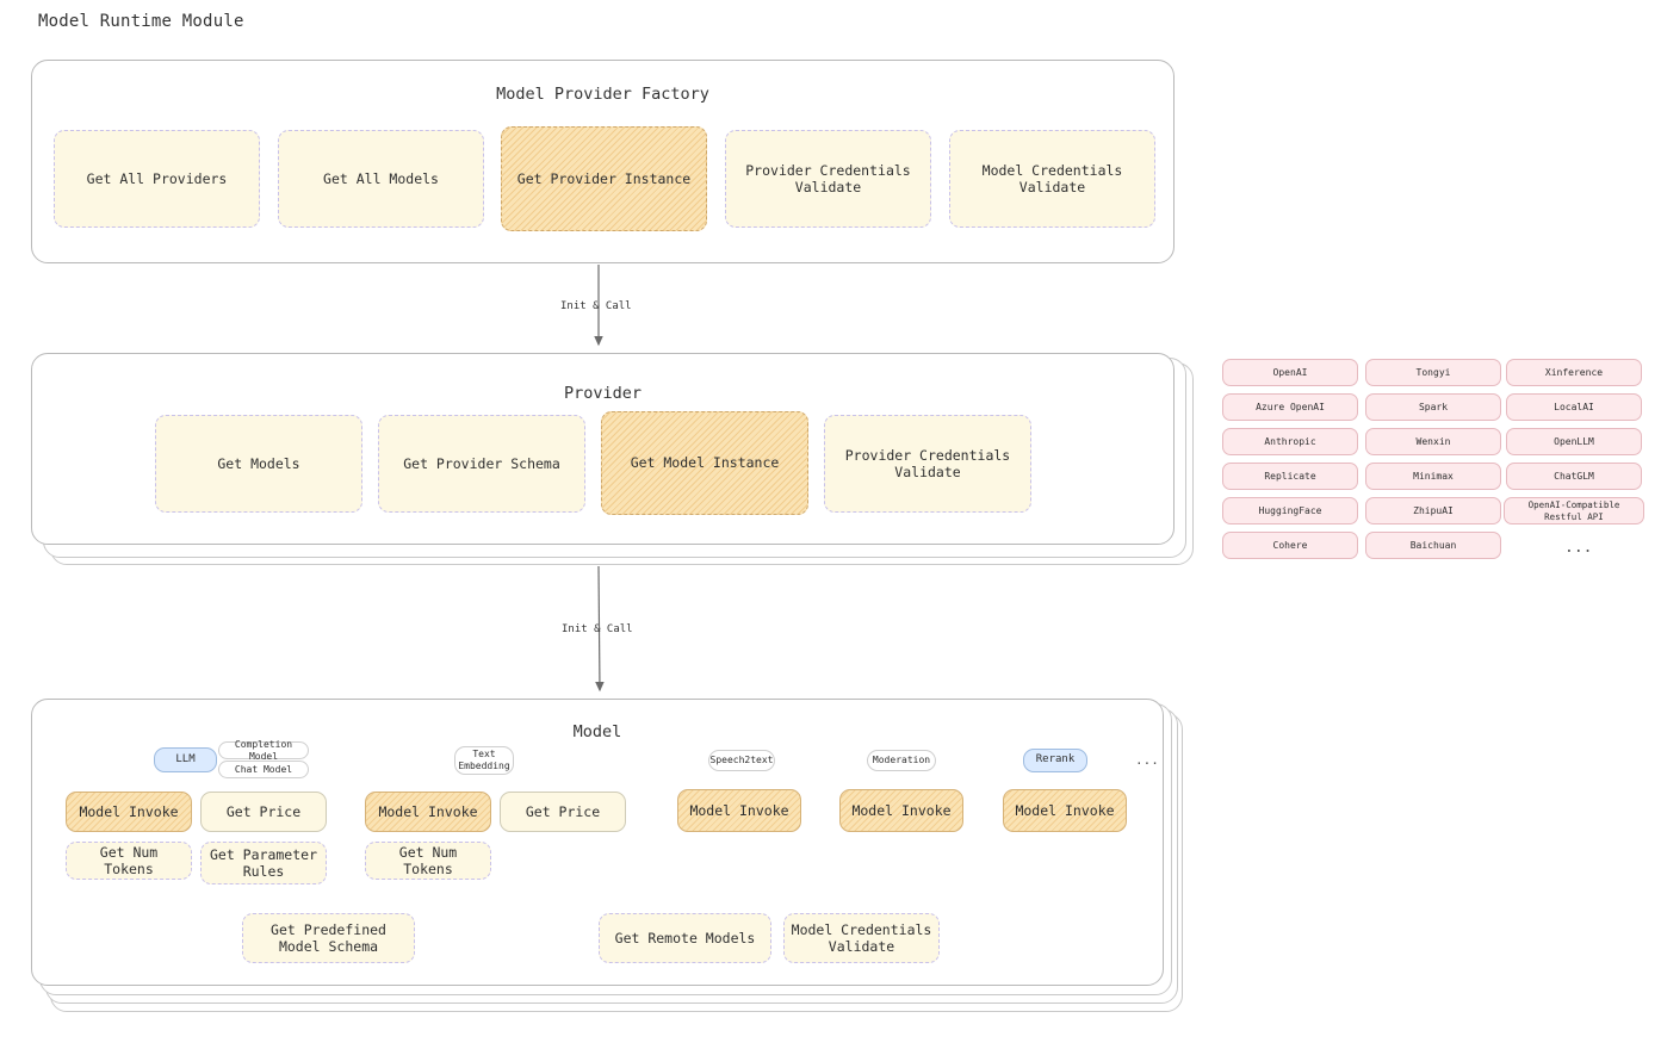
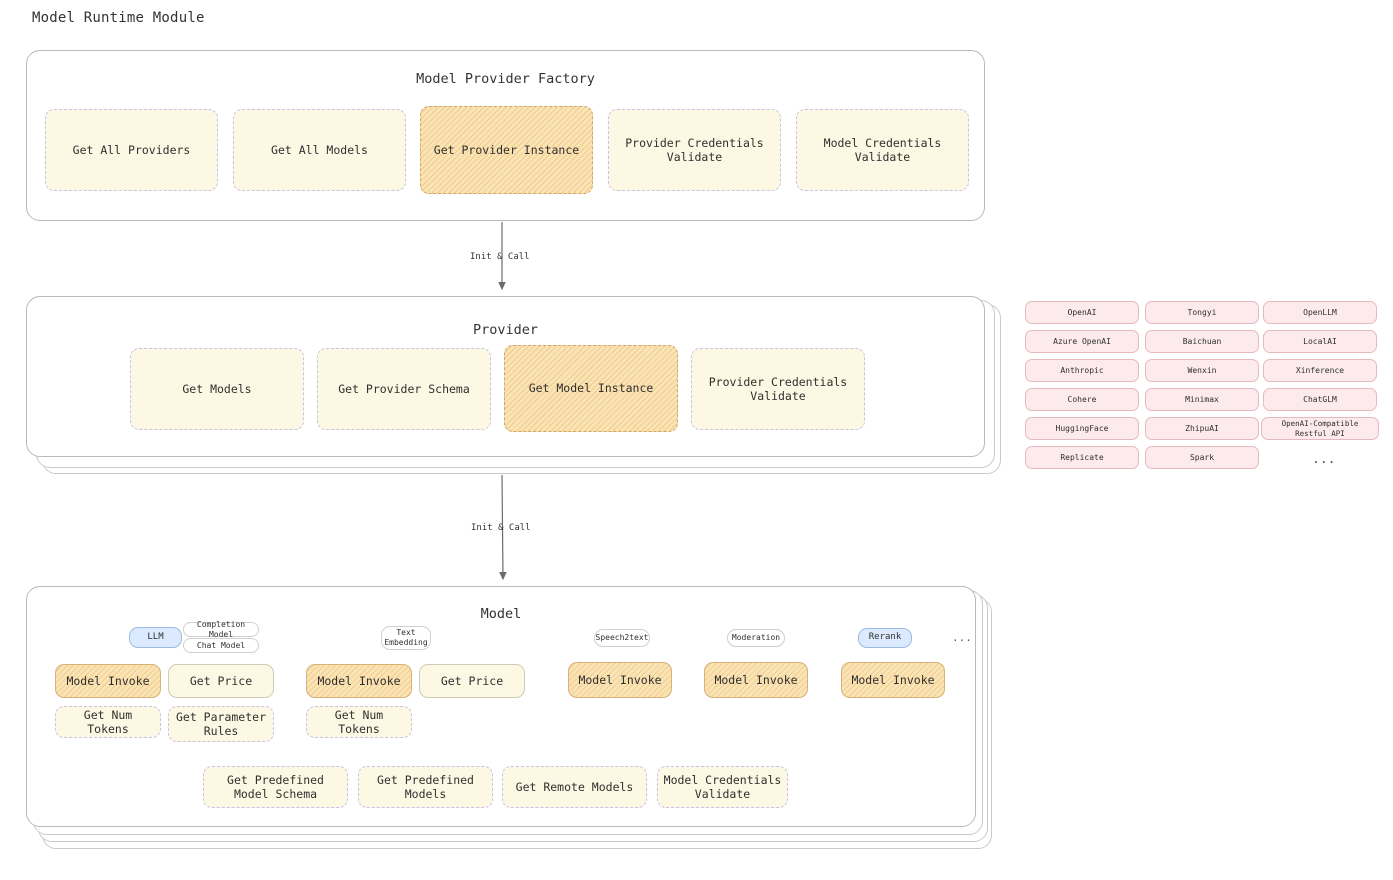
  Model Runtime Module
  Model Provider Factory
  Get All Providers
  Get All Models
  Get Provider Instance
  Provider Credentials Validate
  Model Credentials Validate
  Provider
  Get Models
  Get Provider Schema
  Get Model Instance
  Provider Credentials Validate
  OpenAI
  Azure OpenAI
  Anthropic
- Replicate
+ Cohere
  HuggingFace
- Cohere
+ Replicate
  Tongyi
- Spark
+ Baichuan
  Wenxin
  Minimax
  ZhipuAI
- Baichuan
+ Spark
- Xinference
+ OpenLLM
  LocalAI
- OpenLLM
+ Xinference
  ChatGLM
  OpenAI-Compatible Restful API
  ...
  Model
  LLM
  Completion Model
  Chat Model
  Text Embedding
  Speech2text
  Moderation
  Rerank
  ...
  Model Invoke
  Get Num Tokens
  Get Price
  Get Parameter Rules
  Model Invoke
  Get Num Tokens
  Get Price
  Model Invoke
  Model Invoke
  Model Invoke
  Get Predefined Model Schema
+ Get Predefined Models
  Get Remote Models
  Model Credentials Validate
  Init & Call
  Init & Call
